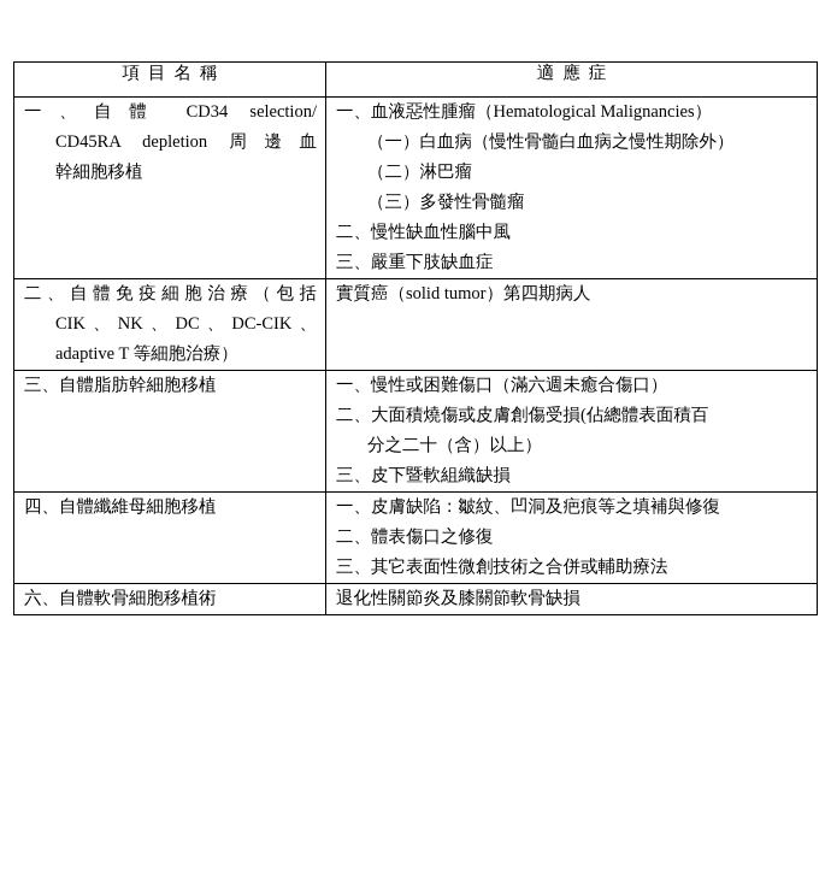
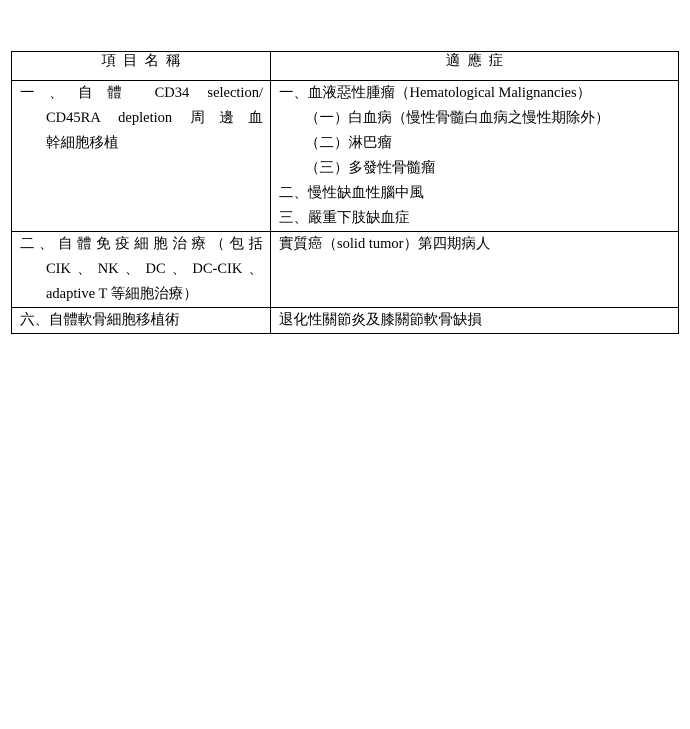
  項目名稱	適應症
  一、自體 CD34 selection/CD45RA depletion 周邊血幹細胞移植	一、血液惡性腫瘤（Hematological Malignancies）（一）白血病（慢性骨髓白血病之慢性期除外）（二）淋巴瘤（三）多發性骨髓瘤二、慢性缺血性腦中風三、嚴重下肢缺血症
  二、自體免疫細胞治療（包括CIK、NK、DC、DC-CIK、adaptive T 等細胞治療）	實質癌（solid tumor）第四期病人
- 三、自體脂肪幹細胞移植	一、慢性或困難傷口（滿六週未癒合傷口）二、大面積燒傷或皮膚創傷受損(佔總體表面積百分之二十（含）以上）三、皮下暨軟組織缺損
- 四、自體纖維母細胞移植	一、皮膚缺陷：皺紋、凹洞及疤痕等之填補與修復二、體表傷口之修復三、其它表面性微創技術之合併或輔助療法
  六、自體軟骨細胞移植術	退化性關節炎及膝關節軟骨缺損
